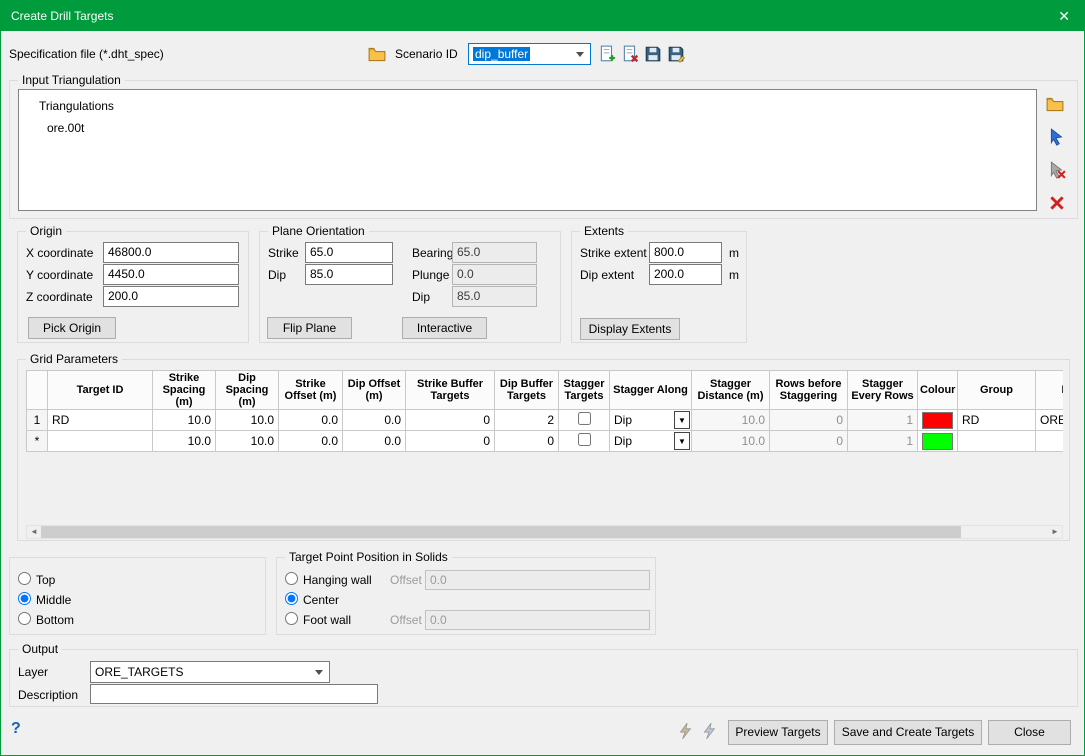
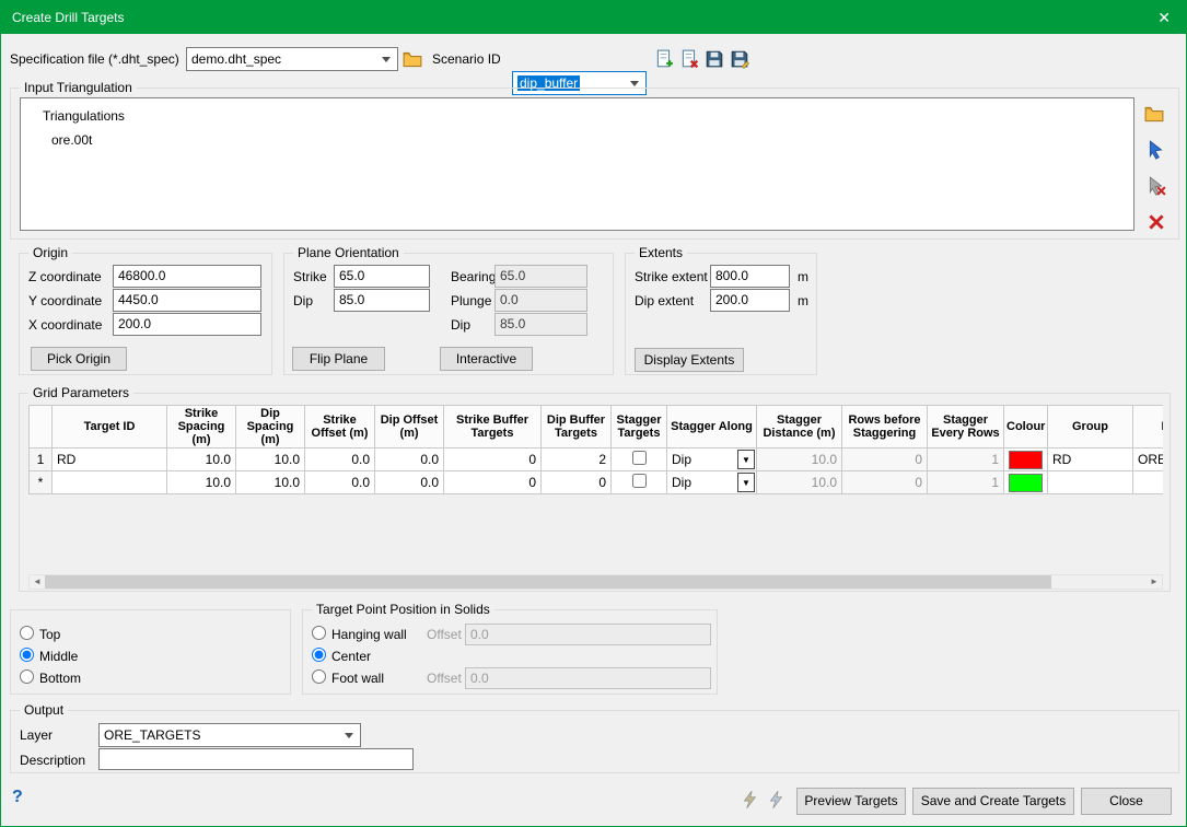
  Create Drill Targets
  ✕
  Specification file (*.dht_spec)
+ demo.dht_spec
  Scenario ID
  dip_buffer
  Input Triangulation
  Triangulations
  ore.00t
  Origin
- X coordinate
+ Z coordinate
  46800.0
  Y coordinate
  4450.0
- Z coordinate
+ X coordinate
  200.0
  Pick Origin
  Plane Orientation
  Strike
  65.0
  Dip
  85.0
  Bearing
  65.0
  Plunge
  0.0
  Dip
  85.0
  Flip Plane
  Interactive
  Extents
  Strike extent
  800.0
  m
  Dip extent
  200.0
  m
  Display Extents
  Grid Parameters
  	Target ID	Strike Spacing (m)	Dip Spacing (m)	Strike Offset (m)	Dip Offset (m)	Strike Buffer Targets	Dip Buffer Targets	Stagger Targets	Stagger Along	Stagger Distance (m)	Rows before Staggering	Stagger Every Rows	Colour	Group
  1	RD	10.0	10.0	0.0	0.0	0	2		Dip ▼	10.0	0	1		RD	ORE
  *		10.0	10.0	0.0	0.0	0	0		Dip ▼	10.0	0	1
  ◄
  ►
  Top
  Middle
  Bottom
  Target Point Position in Solids
  Hanging wall
  Offset
  0.0
  Center
  Foot wall
  Offset
  0.0
  Output
  Layer
  ORE_TARGETS
  Description
  ?
  Preview Targets
  Save and Create Targets
  Close
